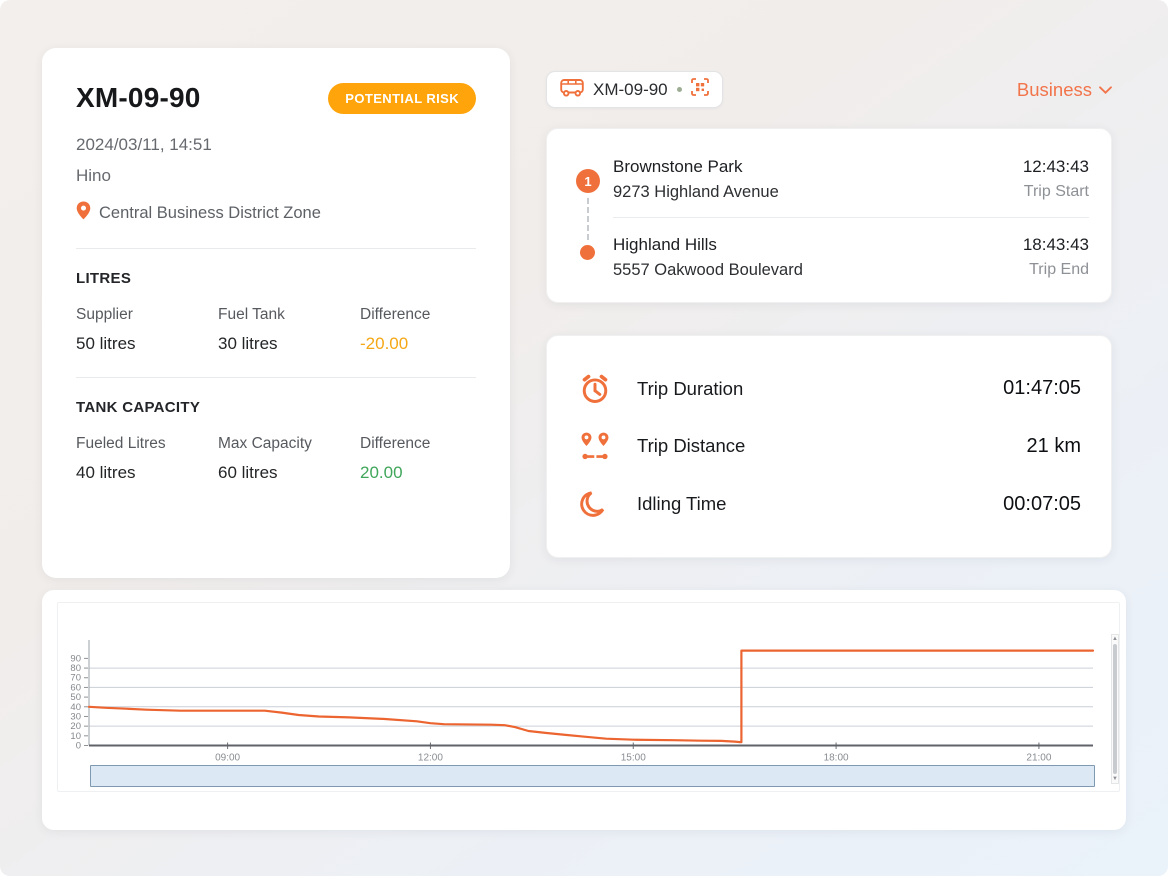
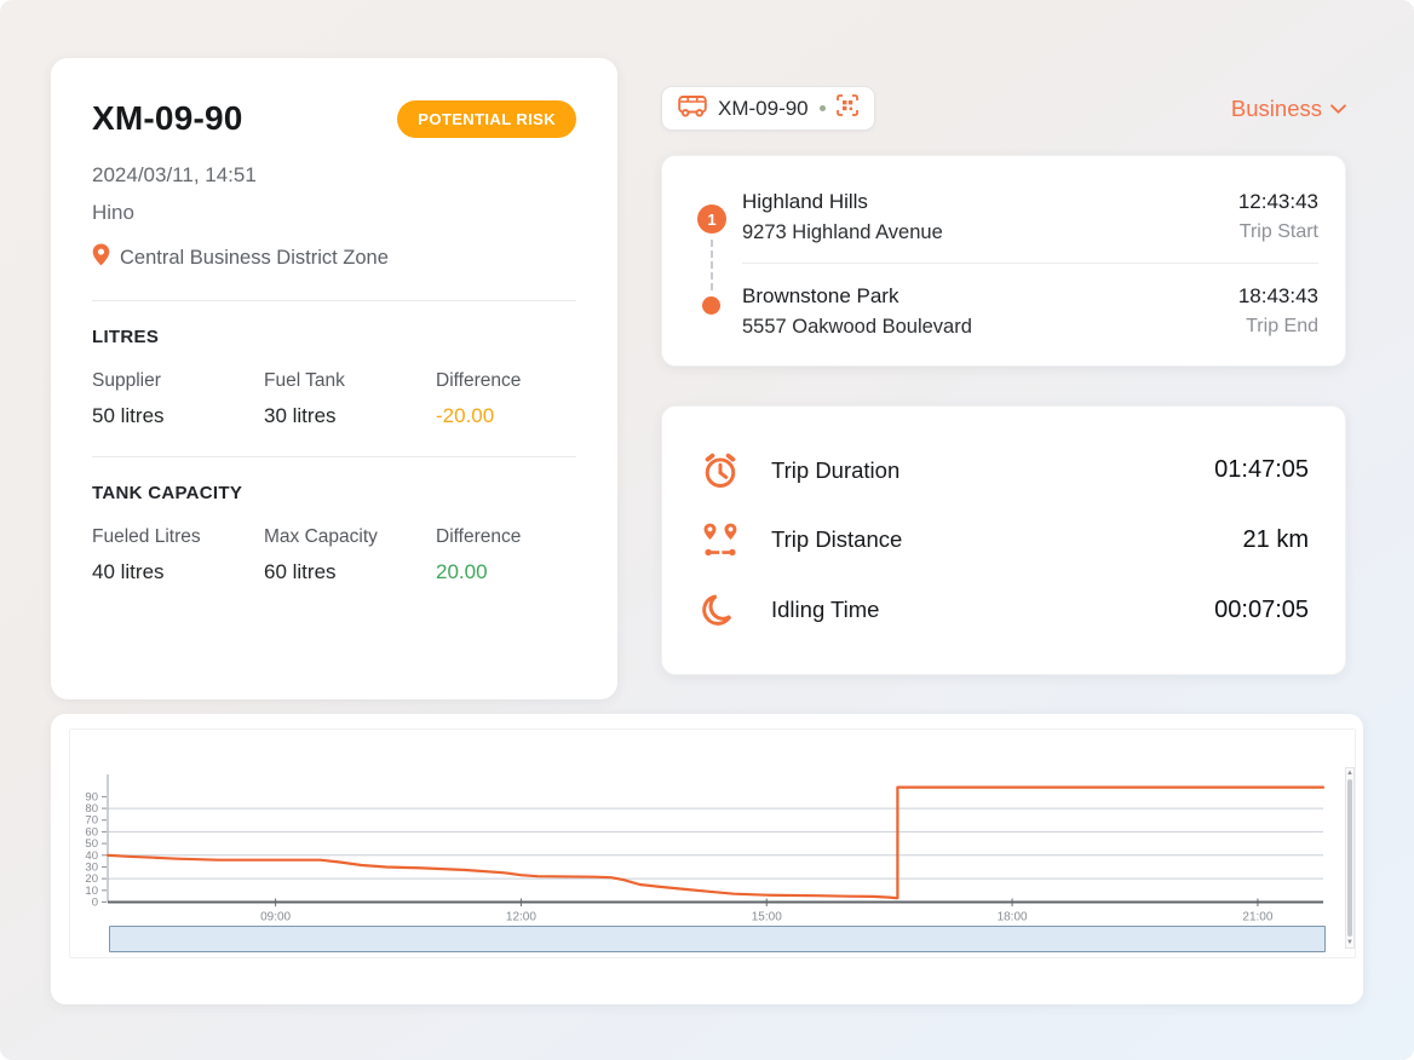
  XM-09-90
  POTENTIAL RISK
  2024/03/11, 14:51
  Hino
  Central Business District Zone
  LITRES
  Supplier
  Fuel Tank
  Difference
  50 litres
  30 litres
  -20.00
  TANK CAPACITY
  Fueled Litres
  Max Capacity
  Difference
  40 litres
  60 litres
  20.00
  XM-09-90
  Business
  1
- Brownstone Park
+ Highland Hills
  9273 Highland Avenue
  12:43:43
  Trip Start
- Highland Hills
+ Brownstone Park
  5557 Oakwood Boulevard
  18:43:43
  Trip End
  Trip Duration
  01:47:05
  Trip Distance
  21 km
  Idling Time
  00:07:05
  0
  10
  20
  30
  40
  50
  60
  70
  80
  90
  09:00
  12:00
  15:00
  18:00
  21:00
